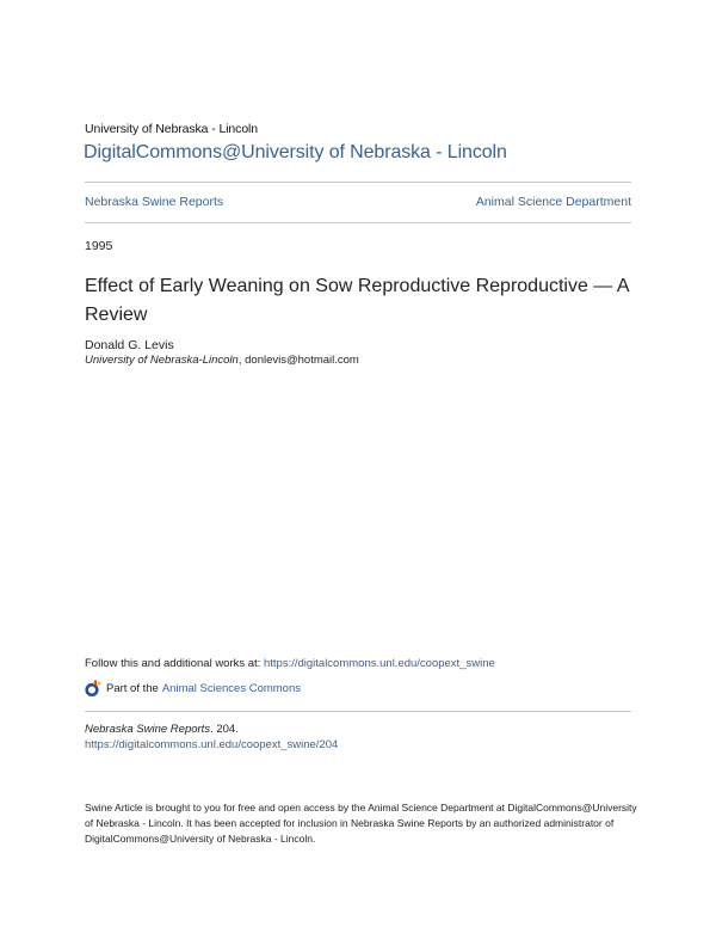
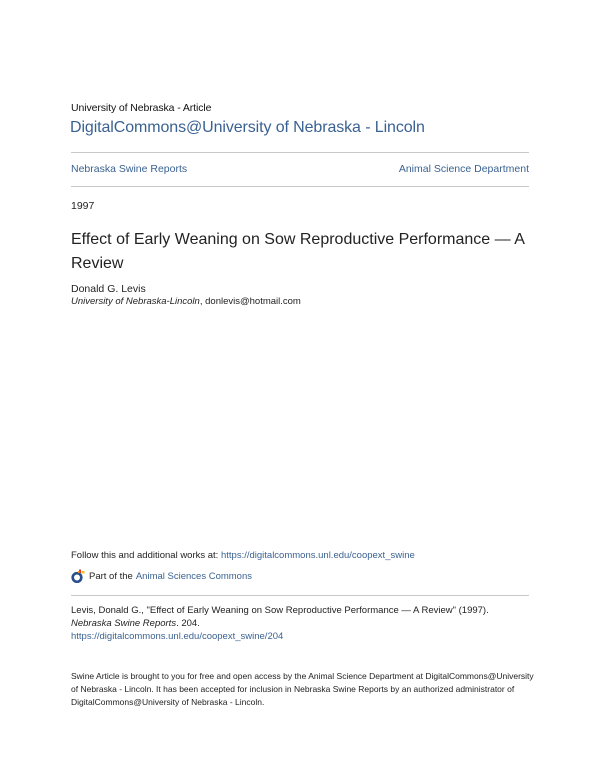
- University of Nebraska - Lincoln
+ University of Nebraska - Article
  DigitalCommons@University of Nebraska - Lincoln
  Nebraska Swine Reports
  Animal Science Department
- 1995
+ 1997
- Effect of Early Weaning on Sow Reproductive Reproductive — A Review
+ Effect of Early Weaning on Sow Reproductive Performance — A Review
  Donald G. Levis
  University of Nebraska-Lincoln, donlevis@hotmail.com
  Follow this and additional works at: https://digitalcommons.unl.edu/coopext_swine
  Part of the
  Animal Sciences Commons
+ Levis, Donald G., "Effect of Early Weaning on Sow Reproductive Performance — A Review" (1997).
  Nebraska Swine Reports. 204.
  https://digitalcommons.unl.edu/coopext_swine/204
  Swine Article is brought to you for free and open access by the Animal Science Department at DigitalCommons@University of Nebraska - Lincoln. It has been accepted for inclusion in Nebraska Swine Reports by an authorized administrator of DigitalCommons@University of Nebraska - Lincoln.
